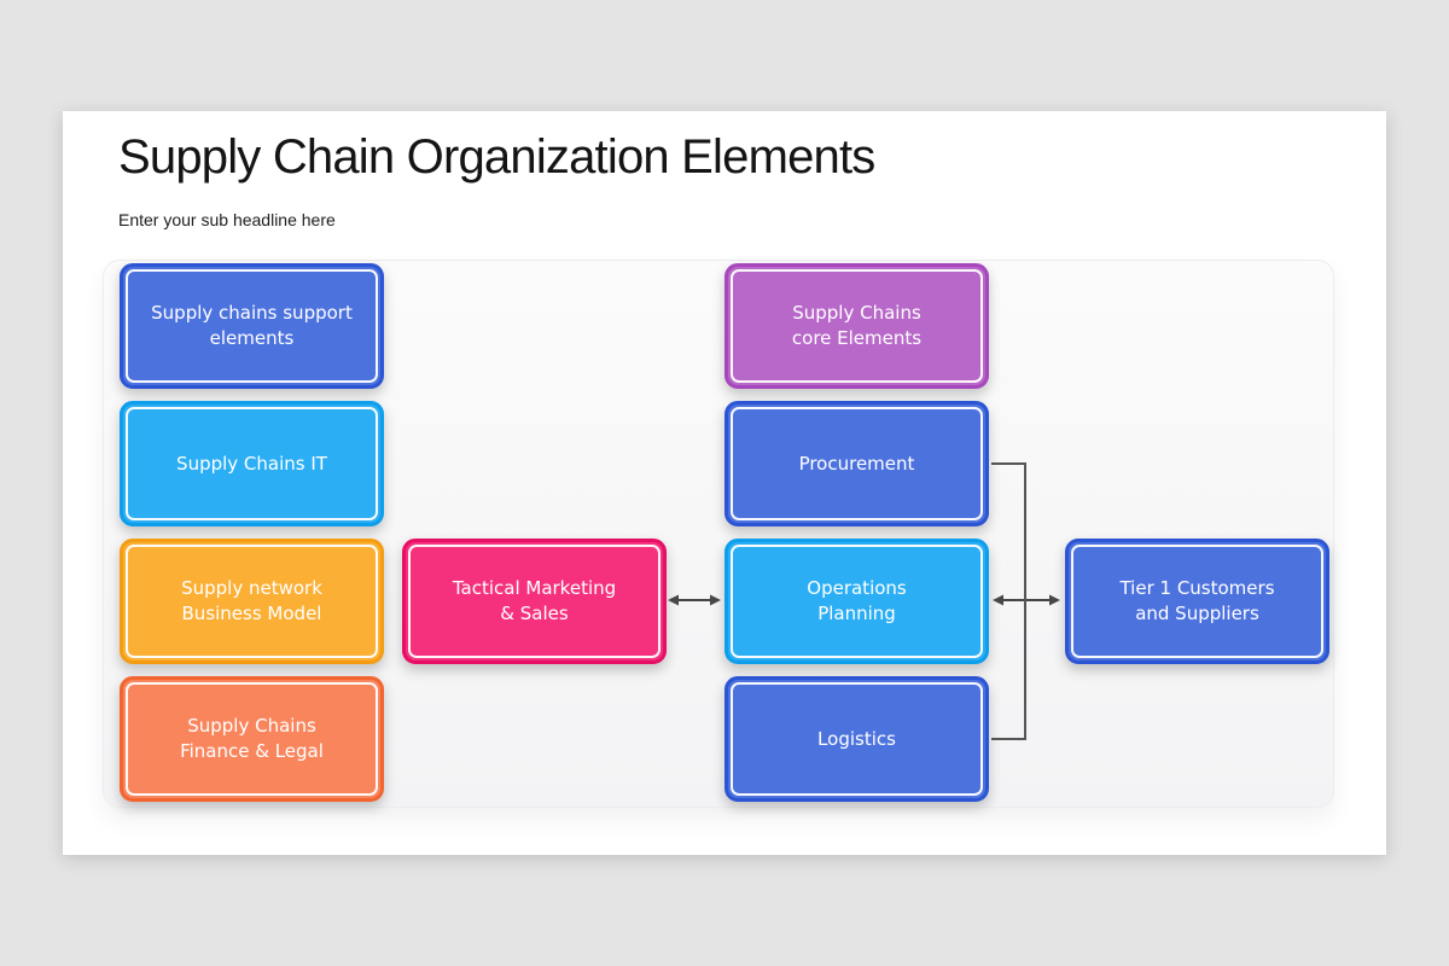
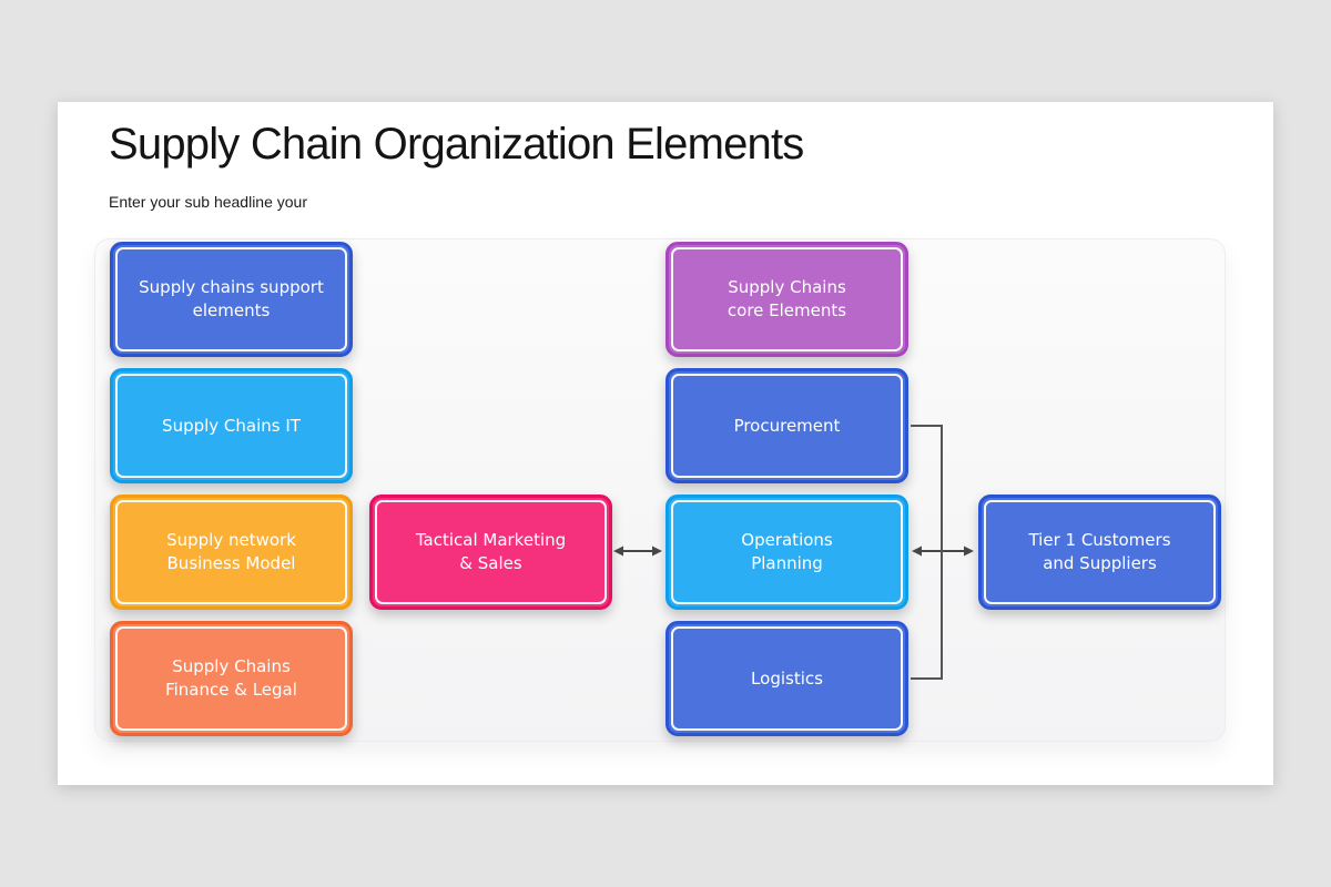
  Supply Chain Organization Elements
- Enter your sub headline here
+ Enter your sub headline your
  Supply chains support
  elements
  Supply Chains IT
  Supply network
  Business Model
  Supply Chains
  Finance & Legal
  Tactical Marketing
  & Sales
  Supply Chains
  core Elements
  Procurement
  Operations
  Planning
  Logistics
  Tier 1 Customers
  and Suppliers
